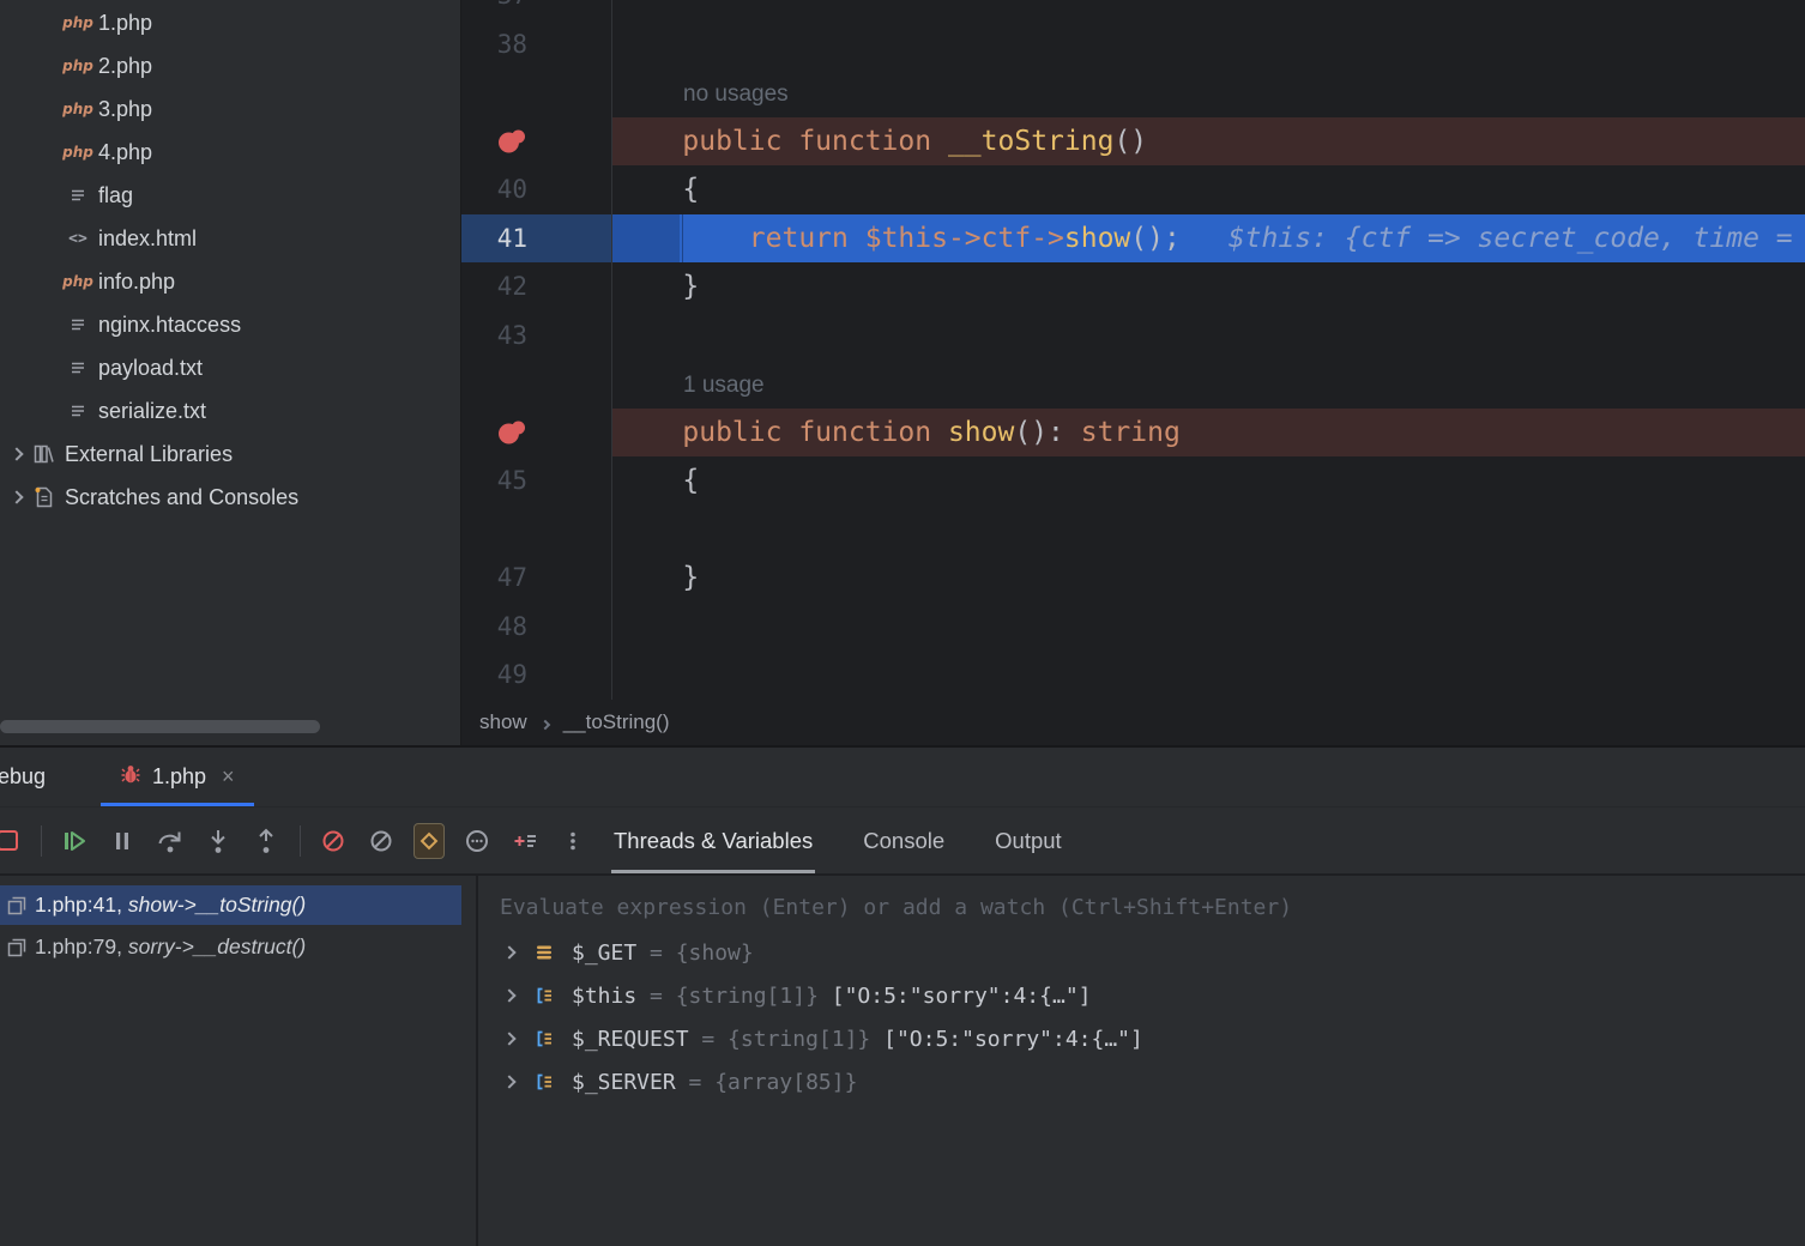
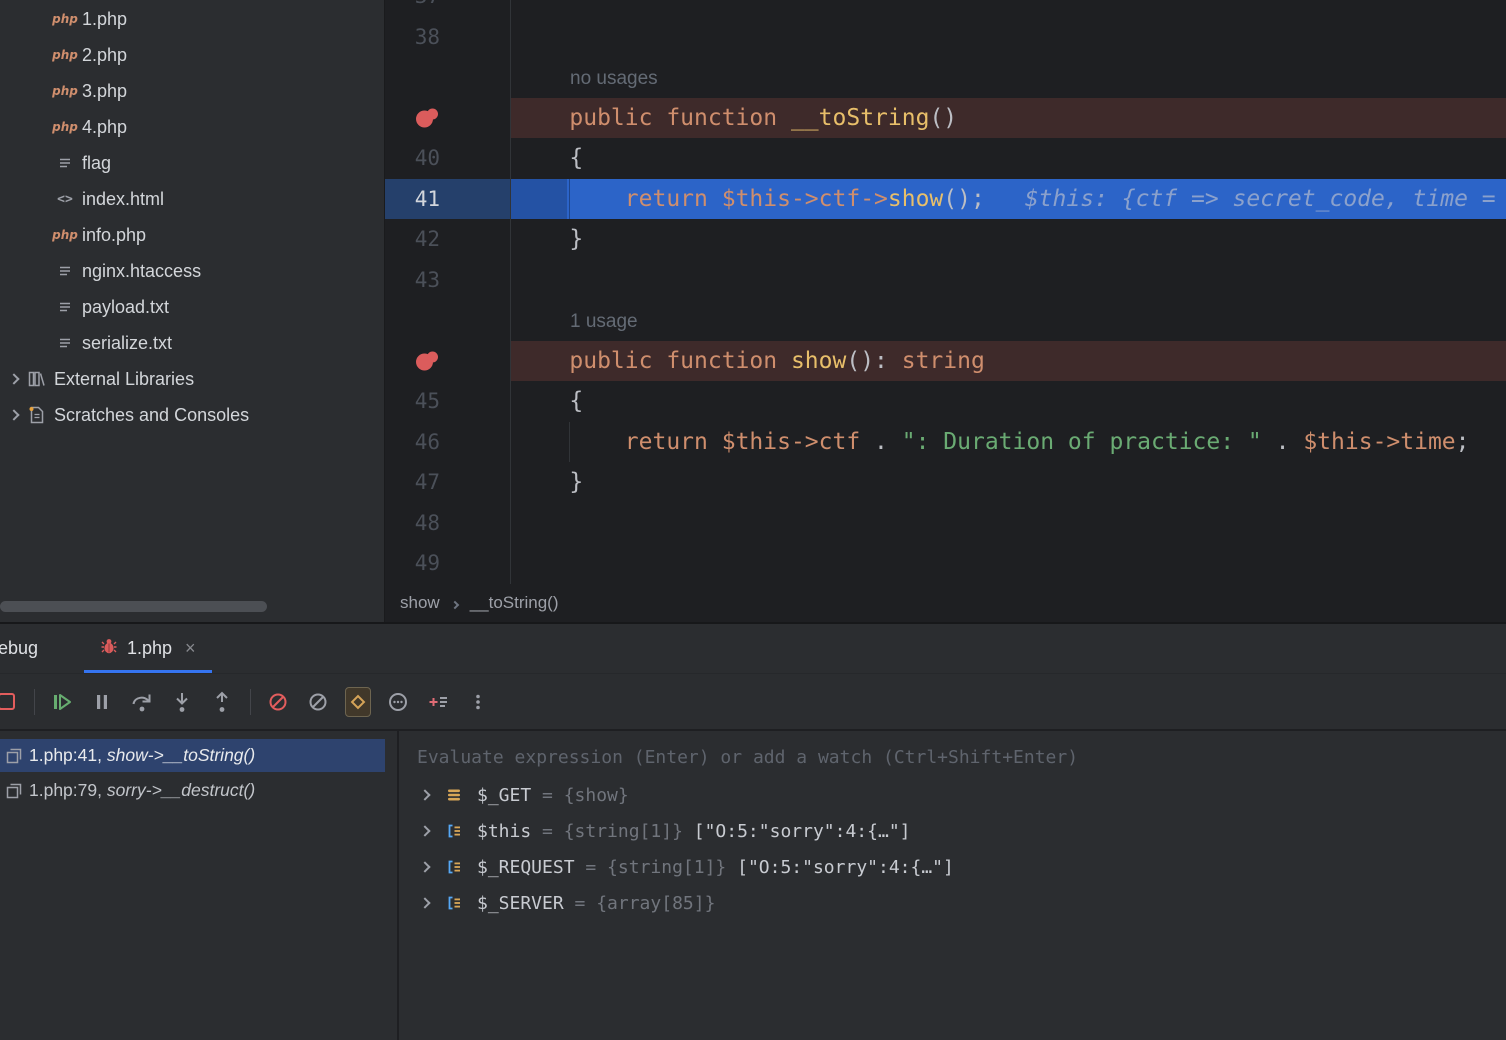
  php
  1.php
  php
  2.php
  php
  3.php
  php
  4.php
  flag
  <>
  index.html
  php
  info.php
  nginx.htaccess
  payload.txt
  serialize.txt
  External Libraries
  Scratches and Consoles
  38
  no usages
  public function __toString()
  40
  {
  41
  return $this->ctf->show(); $this: {ctf => secret_code, time =
  42
  }
  43
  1 usage
  public function show(): string
  45
  {
+ 46
+ return $this->ctf . ": Duration of practice: " . $this->time;
  47
  }
  48
  49
  show
  __toString()
  ebug
  1.php
  ×
- Threads & Variables
- Console
- Output
  1.php:41,
  show->__toString()
  1.php:79,
  sorry->__destruct()
  Evaluate expression (Enter) or add a watch (Ctrl+Shift+Enter)
  $_GET
  = {show}
  $this
  = {string[1]}
  ["O:5:"sorry":4:{…"]
  $_REQUEST
  = {string[1]}
  ["O:5:"sorry":4:{…"]
  $_SERVER
  = {array[85]}
